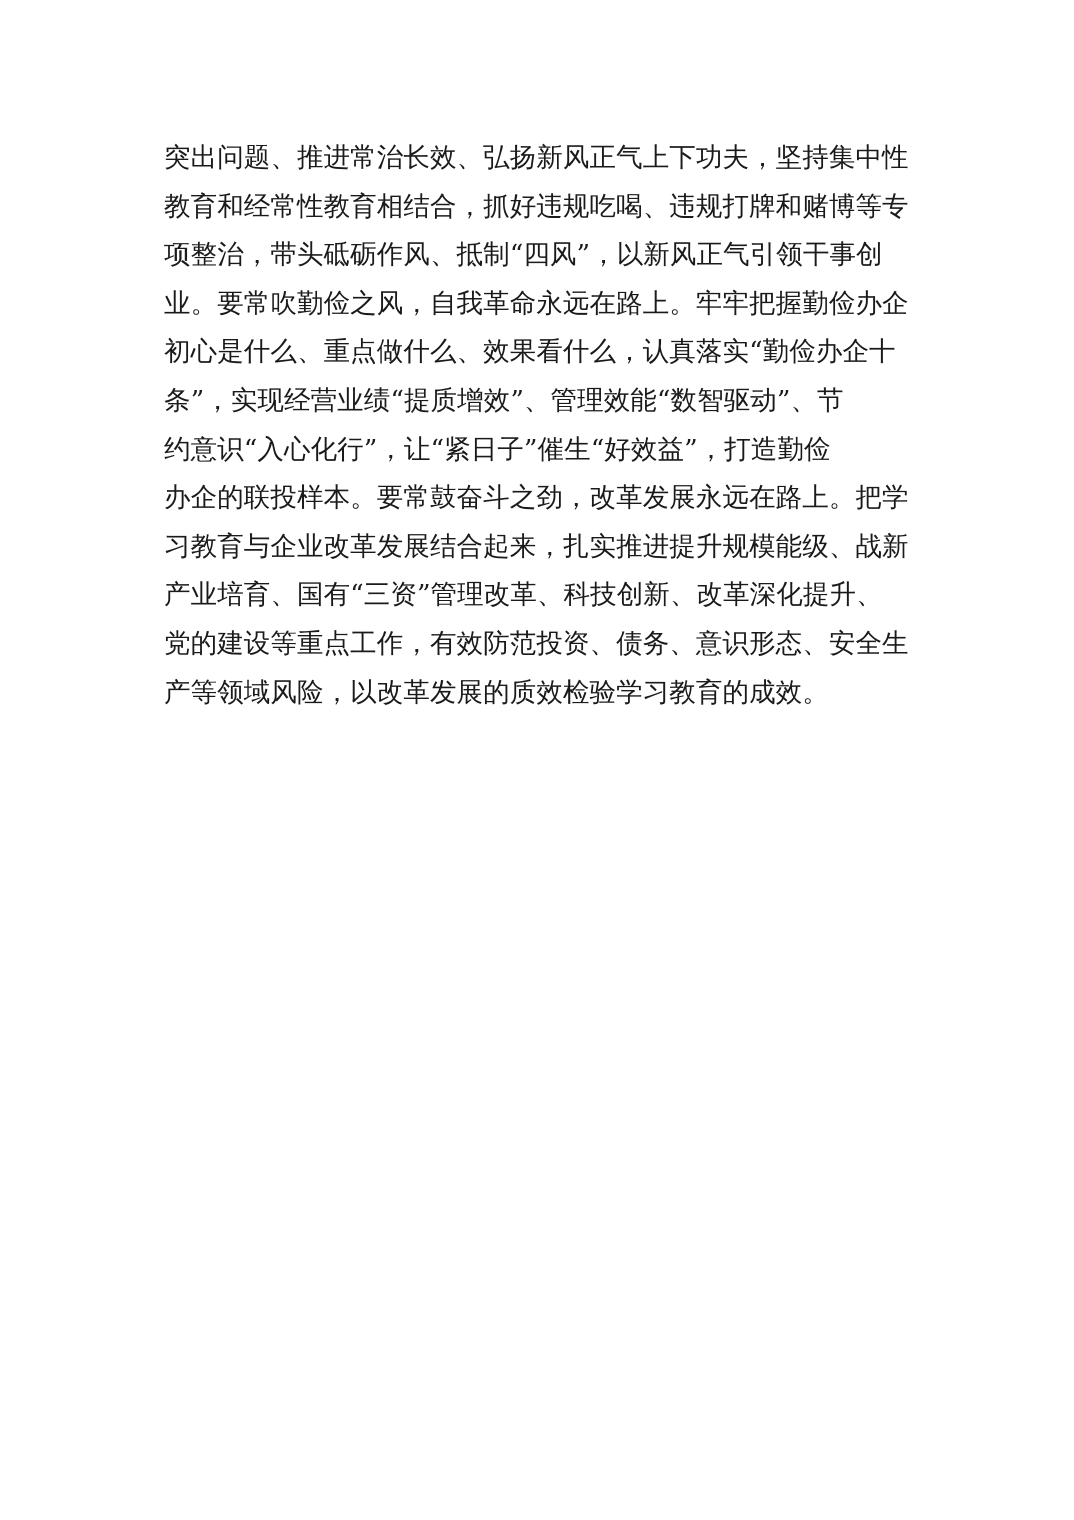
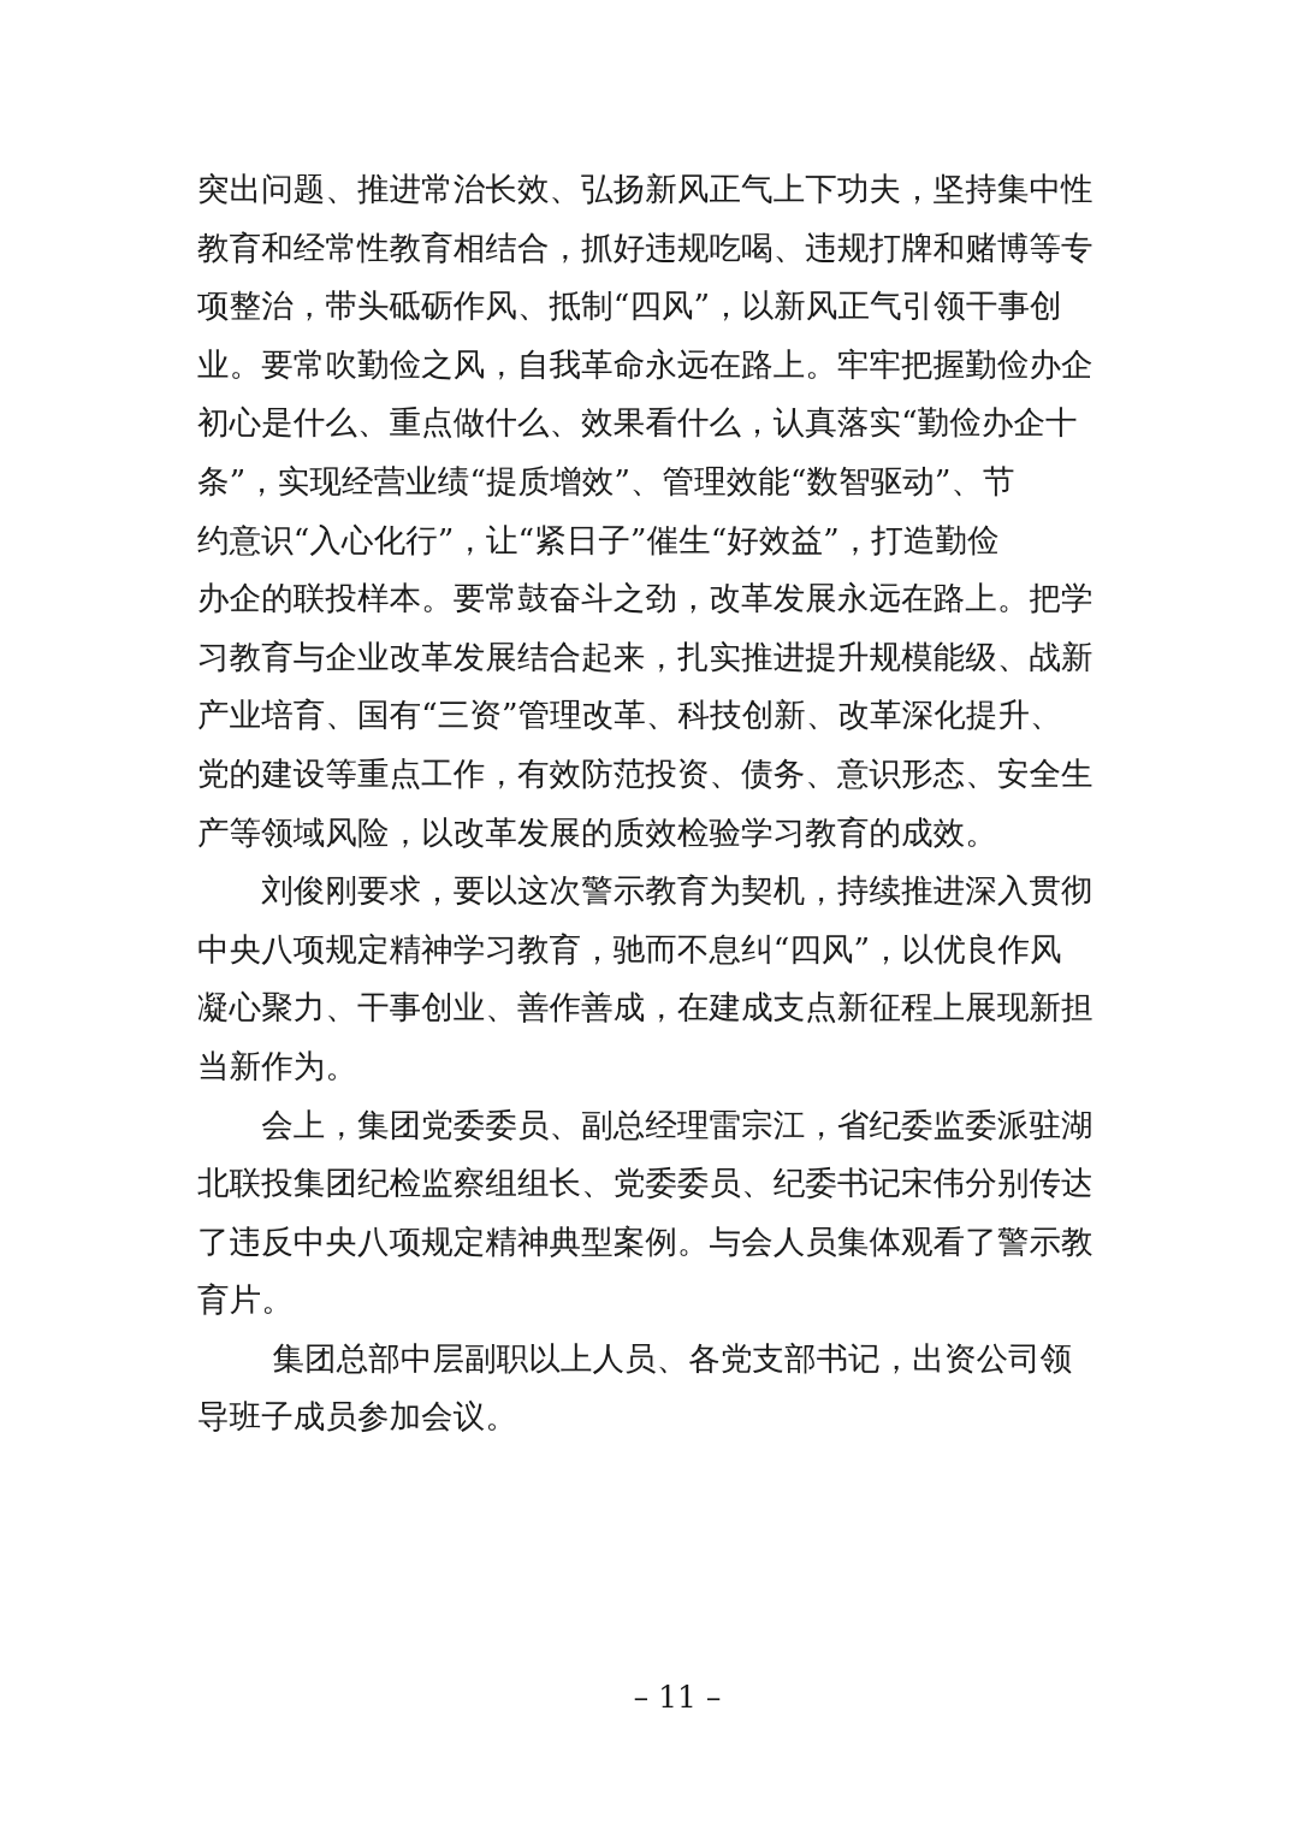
  突出问题、推进常治长效、弘扬新风正气上下功夫，坚持集中性
  教育和经常性教育相结合，抓好违规吃喝、违规打牌和赌博等专
  项整治，带头砥砺作风、抵制“四风”，以新风正气引领干事创
  业。要常吹勤俭之风，自我革命永远在路上。牢牢把握勤俭办企
  初心是什么、重点做什么、效果看什么，认真落实“勤俭办企十
  条”，实现经营业绩“提质增效”、管理效能“数智驱动”、节
  约意识“入心化行”，让“紧日子”催生“好效益”，打造勤俭
  办企的联投样本。要常鼓奋斗之劲，改革发展永远在路上。把学
  习教育与企业改革发展结合起来，扎实推进提升规模能级、战新
  产业培育、国有“三资”管理改革、科技创新、改革深化提升、
  党的建设等重点工作，有效防范投资、债务、意识形态、安全生
  产等领域风险，以改革发展的质效检验学习教育的成效。
+ 刘俊刚要求，要以这次警示教育为契机，持续推进深入贯彻
+ 中央八项规定精神学习教育，驰而不息纠“四风”，以优良作风
+ 凝心聚力、干事创业、善作善成，在建成支点新征程上展现新担
+ 当新作为。
+ 会上，集团党委委员、副总经理雷宗江，省纪委监委派驻湖
+ 北联投集团纪检监察组组长、党委委员、纪委书记宋伟分别传达
+ 了违反中央八项规定精神典型案例。与会人员集体观看了警示教
+ 育片。
+ 集团总部中层副职以上人员、各党支部书记，出资公司领
+ 导班子成员参加会议。
+ – 11 –
